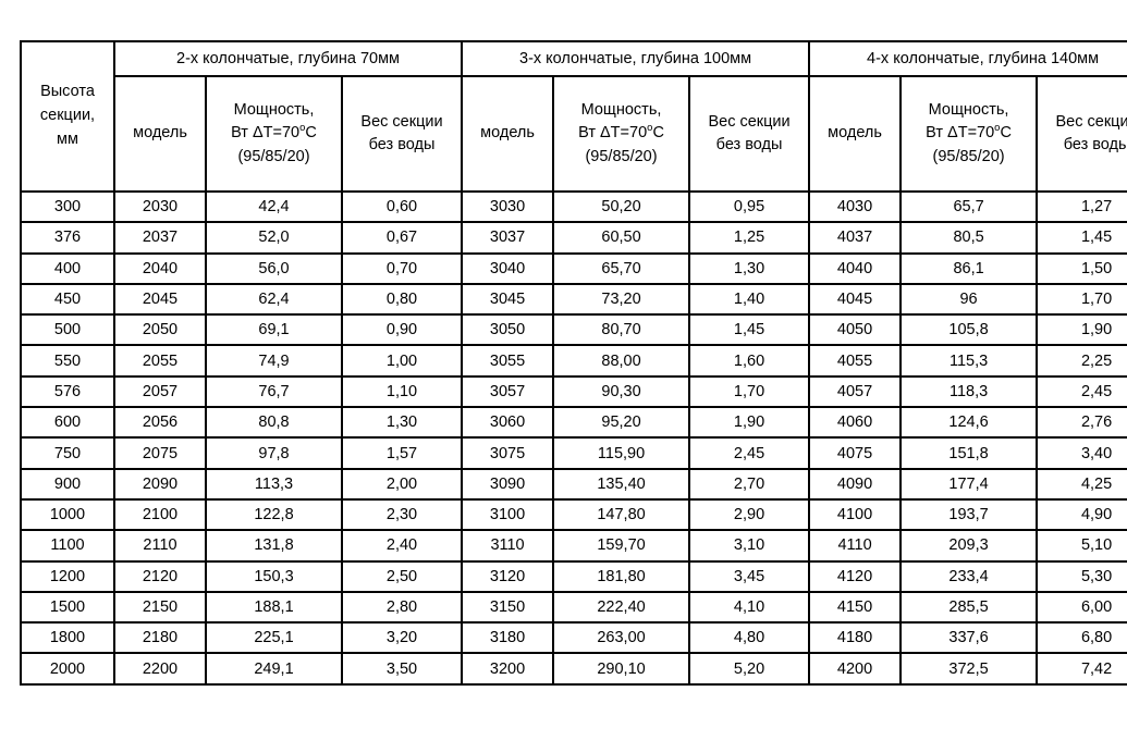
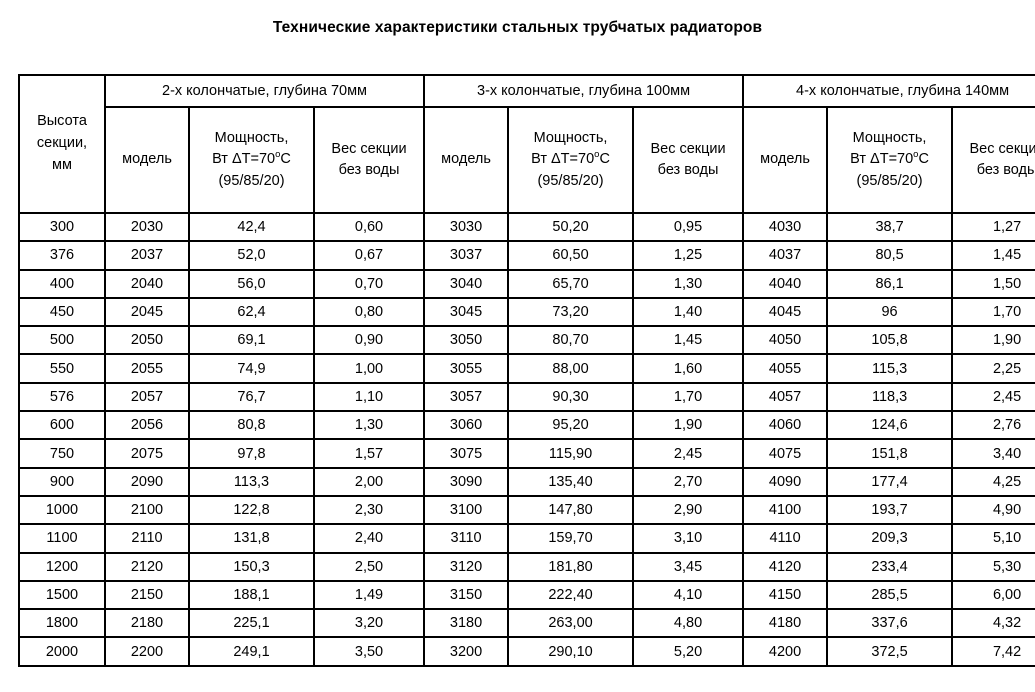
+ Технические характеристики стальных трубчатых радиаторов
  Высота секции, мм	2-х колончатые, глубина 70мм	3-х колончатые, глубина 100мм	4-х колончатые, глубина 140мм
  модель	Мощность, Вт ΔТ=70оС (95/85/20)	Вес секции без воды	модель	Мощность, Вт ΔТ=70оС (95/85/20)	Вес секции без воды	модель	Мощность, Вт ΔТ=70оС (95/85/20)	Вес секци без воды
- 300	2030	42,4	0,60	3030	50,20	0,95	4030	65,7	1,27
+ 300	2030	42,4	0,60	3030	50,20	0,95	4030	38,7	1,27
  376	2037	52,0	0,67	3037	60,50	1,25	4037	80,5	1,45
  400	2040	56,0	0,70	3040	65,70	1,30	4040	86,1	1,50
  450	2045	62,4	0,80	3045	73,20	1,40	4045	96	1,70
  500	2050	69,1	0,90	3050	80,70	1,45	4050	105,8	1,90
  550	2055	74,9	1,00	3055	88,00	1,60	4055	115,3	2,25
  576	2057	76,7	1,10	3057	90,30	1,70	4057	118,3	2,45
  600	2056	80,8	1,30	3060	95,20	1,90	4060	124,6	2,76
  750	2075	97,8	1,57	3075	115,90	2,45	4075	151,8	3,40
  900	2090	113,3	2,00	3090	135,40	2,70	4090	177,4	4,25
  1000	2100	122,8	2,30	3100	147,80	2,90	4100	193,7	4,90
  1100	2110	131,8	2,40	3110	159,70	3,10	4110	209,3	5,10
  1200	2120	150,3	2,50	3120	181,80	3,45	4120	233,4	5,30
- 1500	2150	188,1	2,80	3150	222,40	4,10	4150	285,5	6,00
+ 1500	2150	188,1	1,49	3150	222,40	4,10	4150	285,5	6,00
- 1800	2180	225,1	3,20	3180	263,00	4,80	4180	337,6	6,80
+ 1800	2180	225,1	3,20	3180	263,00	4,80	4180	337,6	4,32
  2000	2200	249,1	3,50	3200	290,10	5,20	4200	372,5	7,42
